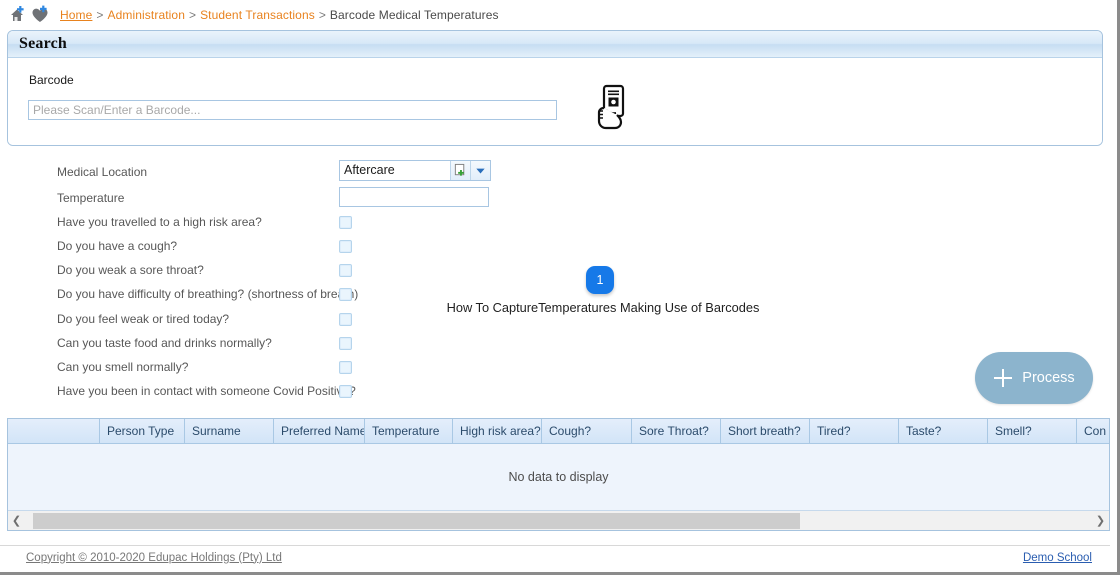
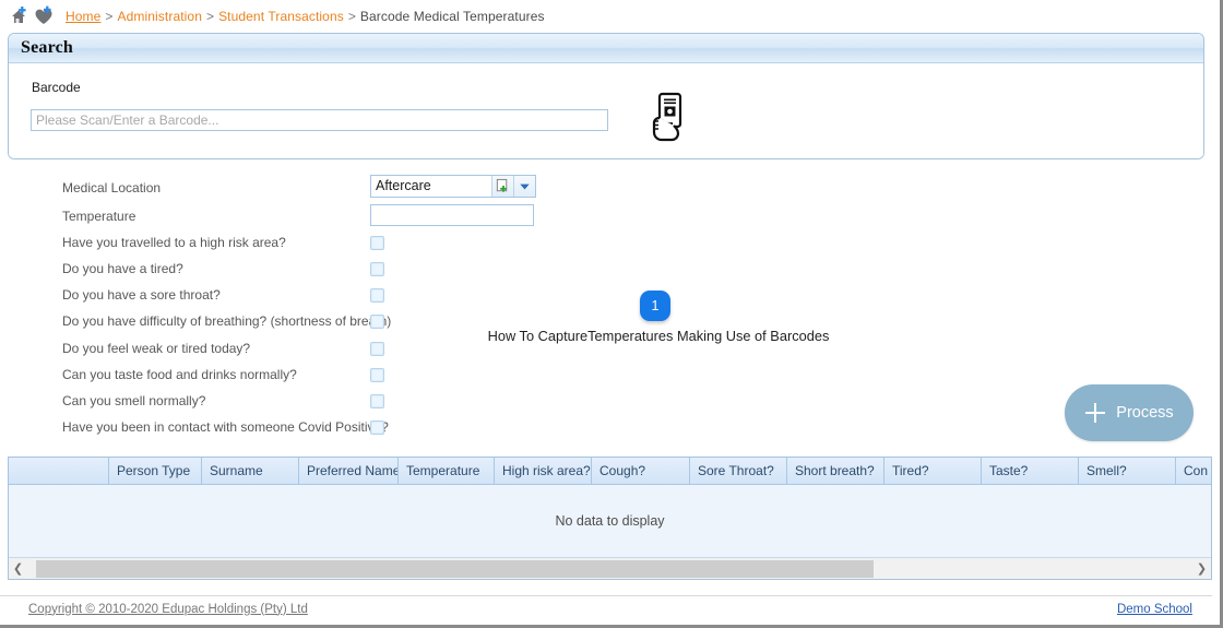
  Home > Administration > Student Transactions > Barcode Medical Temperatures
  Search
  Barcode
  Please Scan/Enter a Barcode...
  Medical Location
  Aftercare
  Temperature
  Have you travelled to a high risk area?
- Do you have a cough?
+ Do you have a tired?
- Do you weak a sore throat?
+ Do you have a sore throat?
  Do you have difficulty of breathing? (shortness of bre)
  Do you feel weak or tired today?
  Can you taste food and drinks normally?
  Can you smell normally?
  Have you been in contact with someone Covid Positi?
  1
  How To CaptureTemperatures Making Use of Barcodes
  Process
  Person Type
  Surname
  Preferred Name
  Temperature
  High risk area?
  Cough?
  Sore Throat?
  Short breath?
  Tired?
  Taste?
  Smell?
  Con
  No data to display
  ❮
  ❯
  Copyright © 2010-2020 Edupac Holdings (Pty) Ltd
  Demo School
